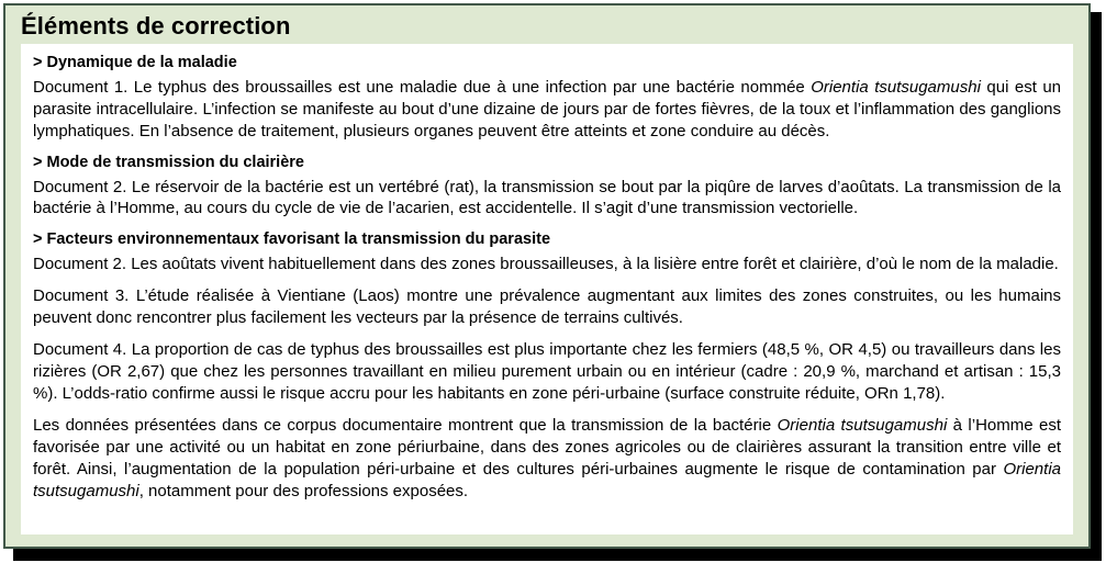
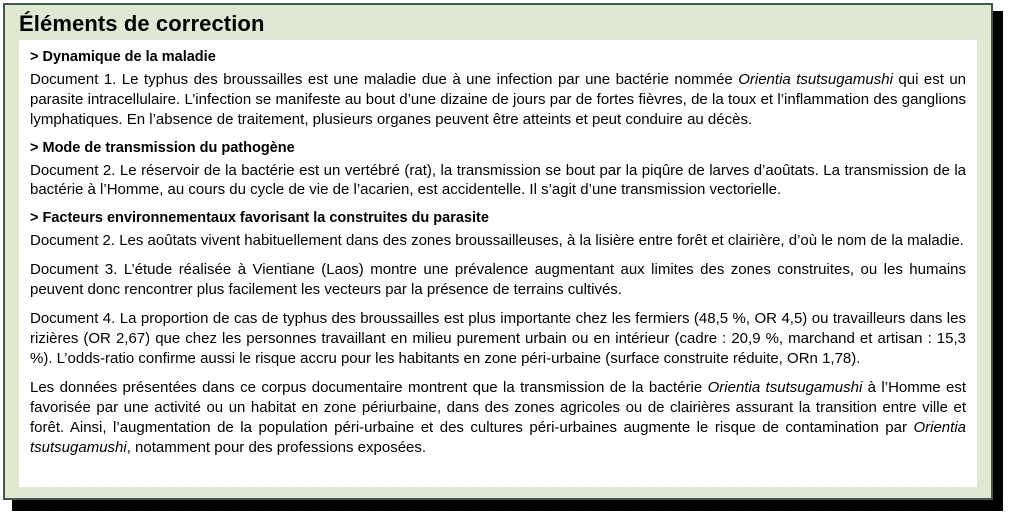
  Éléments de correction
  > Dynamique de la maladie
- Document 1. Le typhus des broussailles est une maladie due à une infection par une bactérie nommée Orientia tsutsugamushi qui est un parasite intracellulaire. L’infection se manifeste au bout d’une dizaine de jours par de fortes fièvres, de la toux et l’inflammation des ganglions lymphatiques. En l’absence de traitement, plusieurs organes peuvent être atteints et zone conduire au décès.
+ Document 1. Le typhus des broussailles est une maladie due à une infection par une bactérie nommée Orientia tsutsugamushi qui est un parasite intracellulaire. L’infection se manifeste au bout d’une dizaine de jours par de fortes fièvres, de la toux et l’inflammation des ganglions lymphatiques. En l’absence de traitement, plusieurs organes peuvent être atteints et peut conduire au décès.
- > Mode de transmission du clairière
+ > Mode de transmission du pathogène
  Document 2. Le réservoir de la bactérie est un vertébré (rat), la transmission se bout par la piqûre de larves d’aoûtats. La transmission de la bactérie à l’Homme, au cours du cycle de vie de l’acarien, est accidentelle. Il s’agit d’une transmission vectorielle.
- > Facteurs environnementaux favorisant la transmission du parasite
+ > Facteurs environnementaux favorisant la construites du parasite
  Document 2. Les aoûtats vivent habituellement dans des zones broussailleuses, à la lisière entre forêt et clairière, d’où le nom de la maladie.
  Document 3. L’étude réalisée à Vientiane (Laos) montre une prévalence augmentant aux limites des zones construites, ou les humains peuvent donc rencontrer plus facilement les vecteurs par la présence de terrains cultivés.
  Document 4. La proportion de cas de typhus des broussailles est plus importante chez les fermiers (48,5 %, OR 4,5) ou travailleurs dans les rizières (OR 2,67) que chez les personnes travaillant en milieu purement urbain ou en intérieur (cadre : 20,9 %, marchand et artisan : 15,3 %). L’odds-ratio confirme aussi le risque accru pour les habitants en zone péri-urbaine (surface construite réduite, ORn 1,78).
  Les données présentées dans ce corpus documentaire montrent que la transmission de la bactérie Orientia tsutsugamushi à l’Homme est favorisée par une activité ou un habitat en zone périurbaine, dans des zones agricoles ou de clairières assurant la transition entre ville et forêt. Ainsi, l’augmentation de la population péri-urbaine et des cultures péri-urbaines augmente le risque de contamination par Orientia tsutsugamushi, notamment pour des professions exposées.
